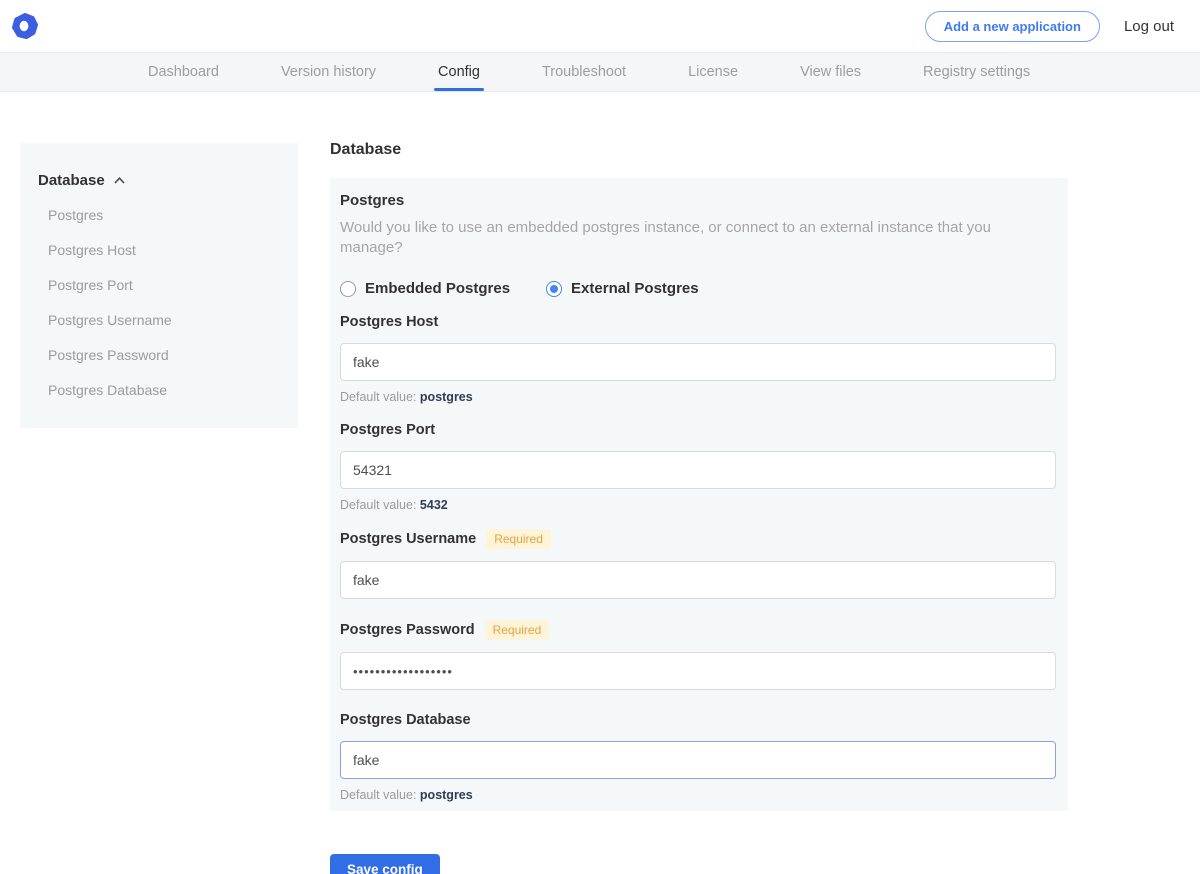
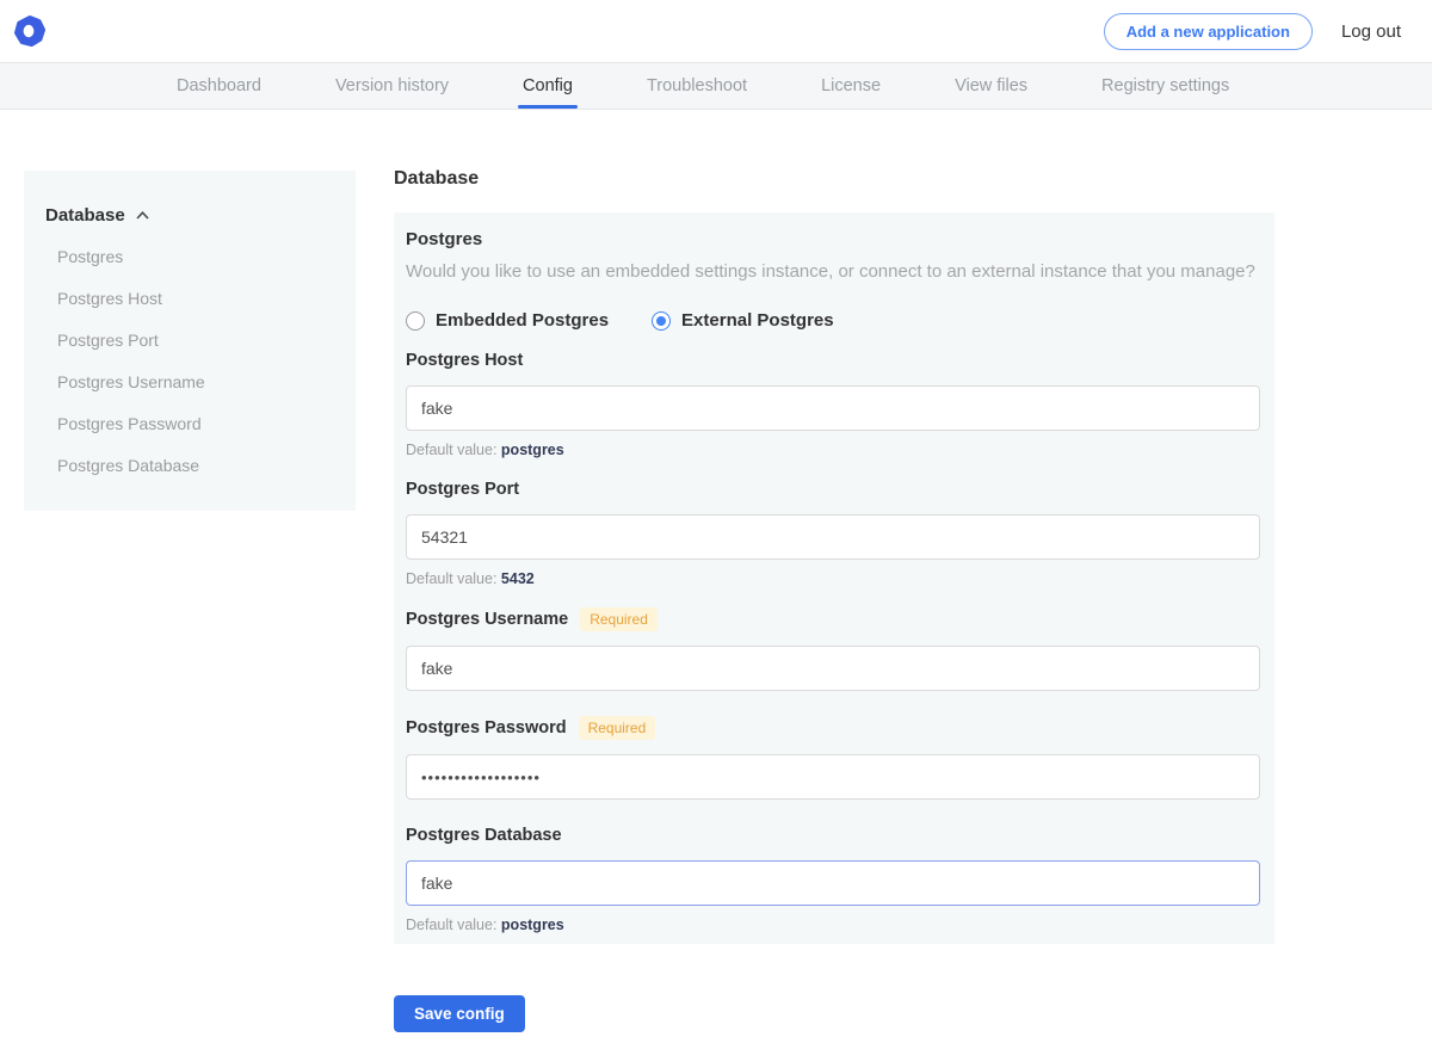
  Add a new application
  Log out
  Dashboard
  Version history
  Config
  Troubleshoot
  License
  View files
  Registry settings
  Database
  Postgres
  Postgres Host
  Postgres Port
  Postgres Username
  Postgres Password
  Postgres Database
  Database
  Postgres
- Would you like to use an embedded postgres instance, or connect to an external instance that you manage?
+ Would you like to use an embedded settings instance, or connect to an external instance that you manage?
  Embedded Postgres
  External Postgres
  Postgres Host
  fake
  Default value: postgres
  Postgres Port
  54321
  Default value: 5432
  Postgres Username
  Required
  fake
  Postgres Password
  Required
  ••••••••••••••••••
  Postgres Database
  fake
  Default value: postgres
  Save config
